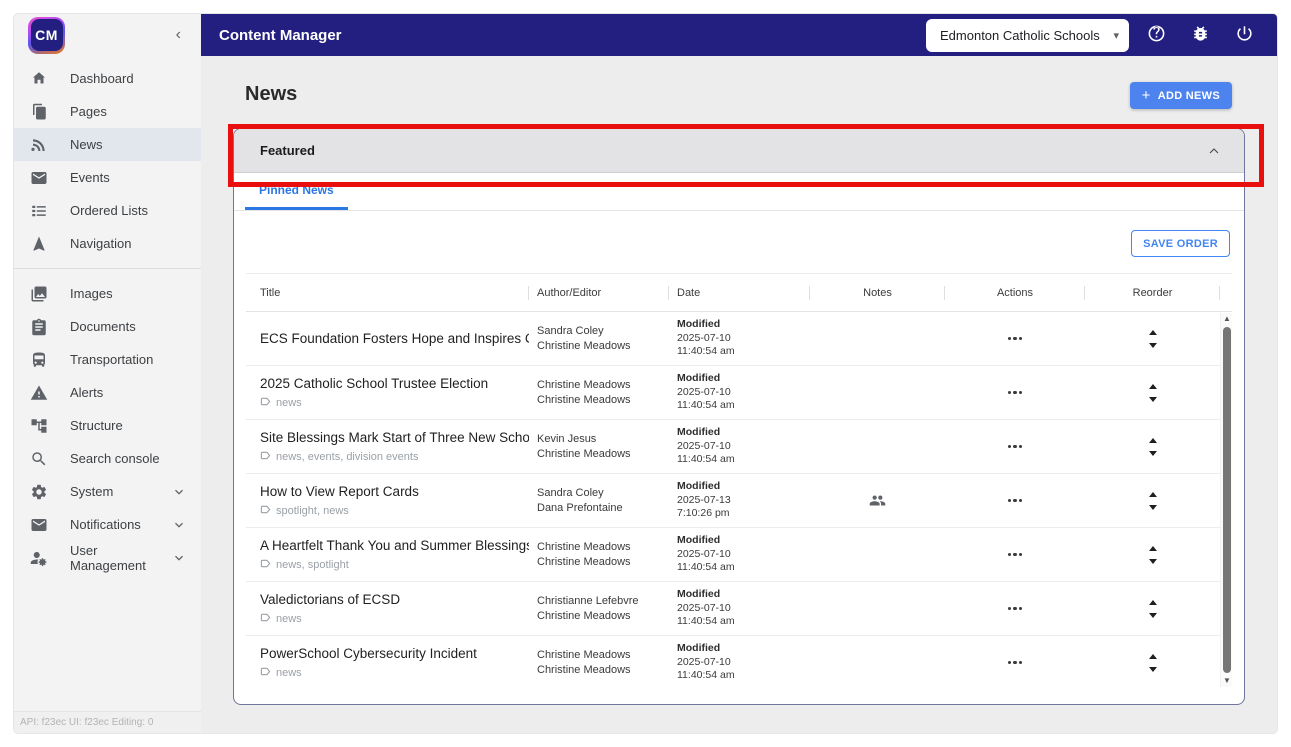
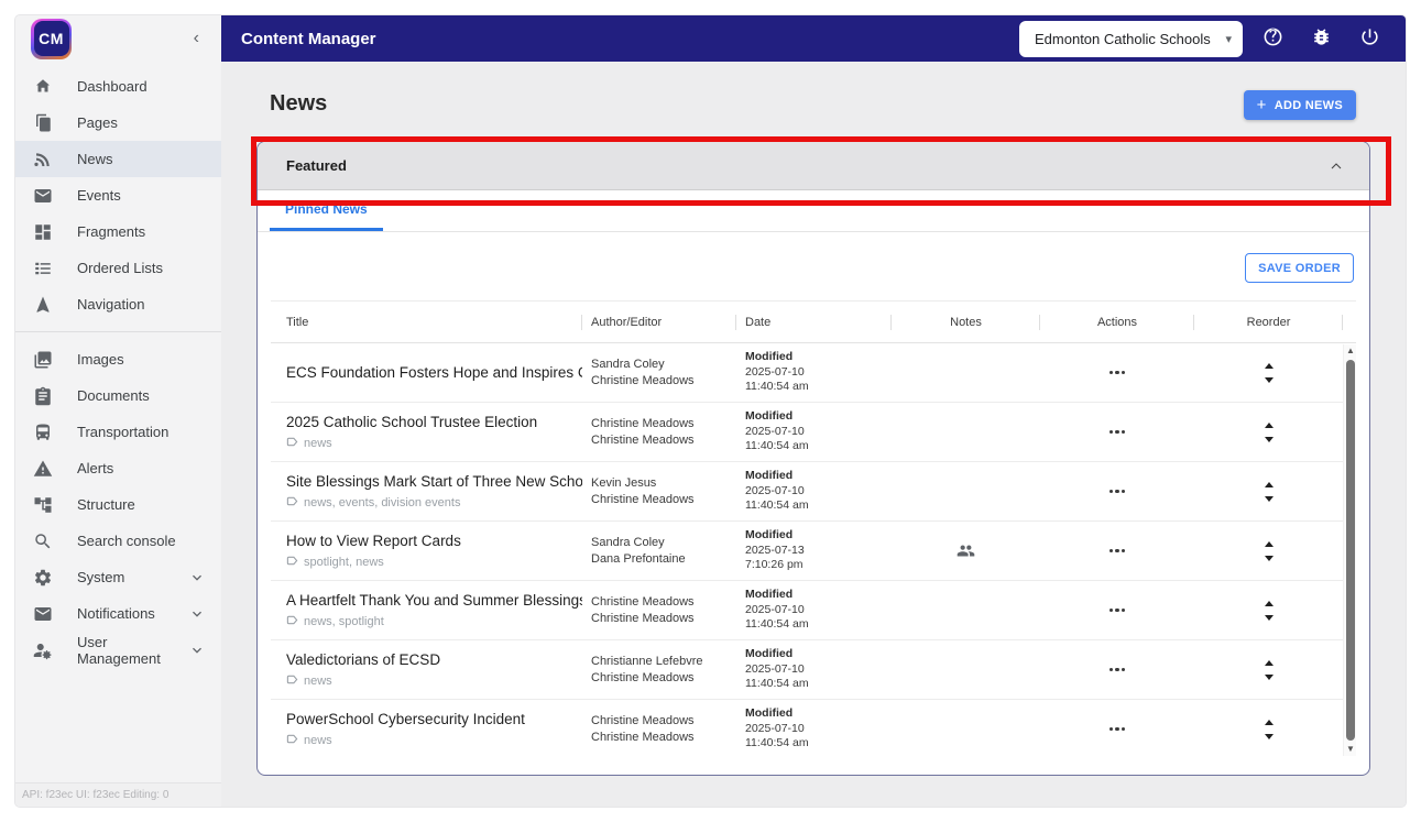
  CM
  ‹
  Dashboard
  Pages
  News
  Events
+ Fragments
  Ordered Lists
  Navigation
  Images
  Documents
  Transportation
  Alerts
  Structure
  Search console
  System
  Notifications
  User Management
  API: f23ec UI: f23ec Editing: 0
  Content Manager
  Edmonton Catholic Schools
  ▾
  News
  +
  ADD NEWS
  Featured
  Pinned News
  SAVE ORDER
  Title
  Author/Editor
  Date
  Notes
  Actions
  Reorder
  ECS Foundation Fosters Hope and Inspires
  Sandra Coley
  Christine Meadows
  Modified
  2025-07-10
  11:40:54 am
  2025 Catholic School Trustee Election
  news
  Christine Meadows
  Christine Meadows
  Modified
  2025-07-10
  11:40:54 am
  Site Blessings Mark Start of Three New Scho
  news, events, division events
  Kevin Jesus
  Christine Meadows
  Modified
  2025-07-10
  11:40:54 am
  How to View Report Cards
  spotlight, news
  Sandra Coley
  Dana Prefontaine
  Modified
  2025-07-13
  7:10:26 pm
  A Heartfelt Thank You and Summer Blessing
  news, spotlight
  Christine Meadows
  Christine Meadows
  Modified
  2025-07-10
  11:40:54 am
  Valedictorians of ECSD
  news
  Christianne Lefebvre
  Christine Meadows
  Modified
  2025-07-10
  11:40:54 am
  PowerSchool Cybersecurity Incident
  news
  Christine Meadows
  Christine Meadows
  Modified
  2025-07-10
  11:40:54 am
  ▲
  ▼
